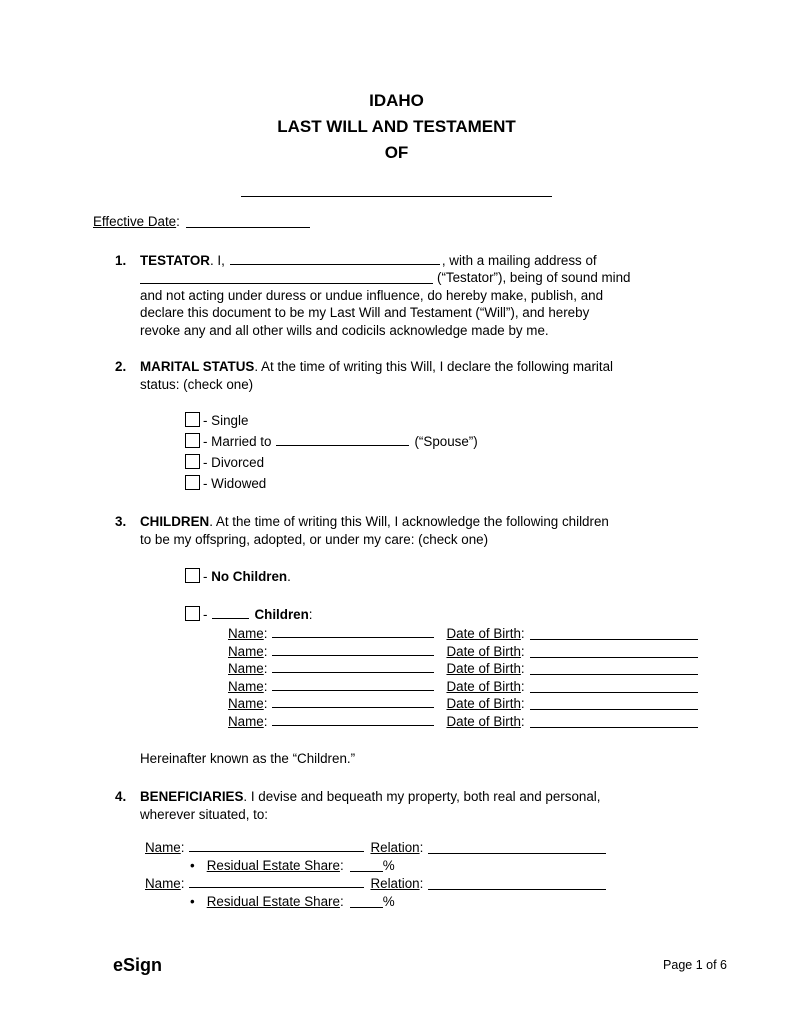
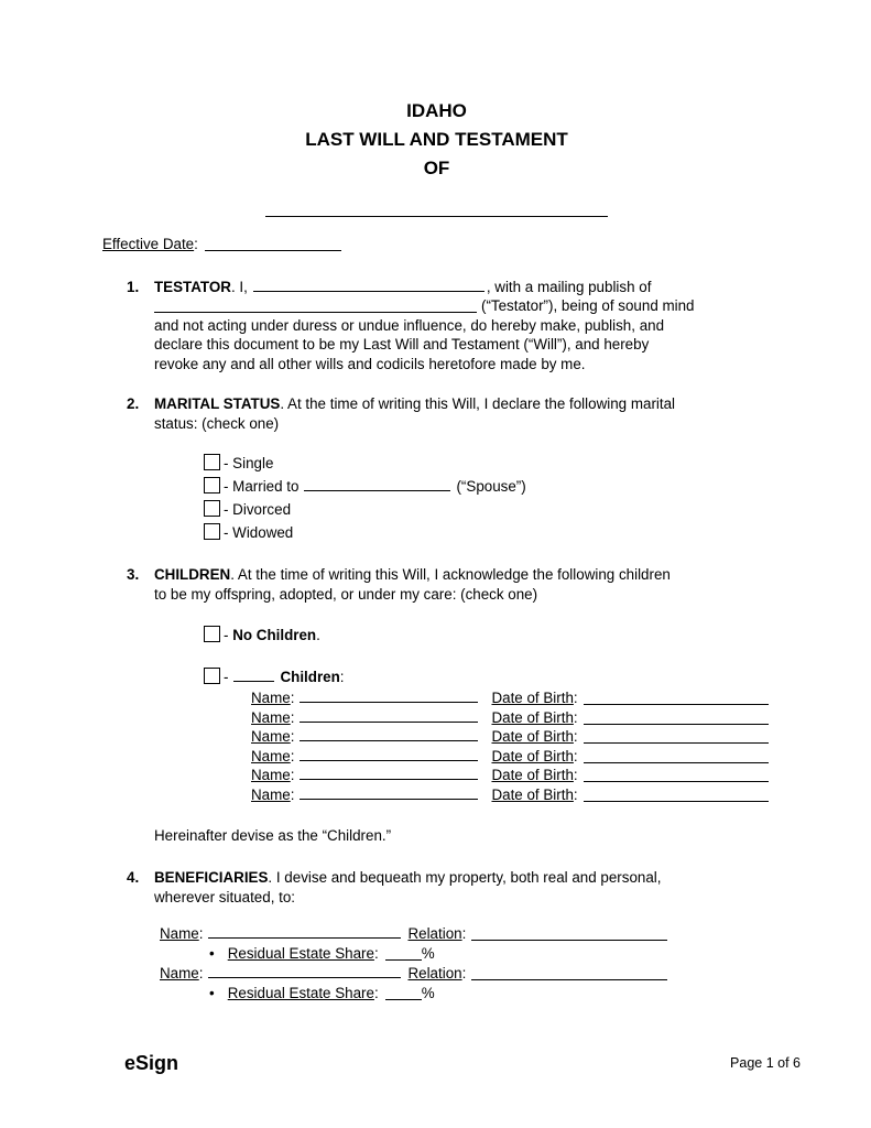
  IDAHO
  LAST WILL AND TESTAMENT
  OF
  Effective Date:
  1.
- TESTATOR. I, , with a mailing address of
+ TESTATOR. I, , with a mailing publish of
  (“Testator”), being of sound mind
  and not acting under duress or undue influence, do hereby make, publish, and
  declare this document to be my Last Will and Testament (“Will”), and hereby
- revoke any and all other wills and codicils acknowledge made by me.
+ revoke any and all other wills and codicils heretofore made by me.
  2.
  MARITAL STATUS. At the time of writing this Will, I declare the following marital
  status: (check one)
  - Single
  - Married to (“Spouse”)
  - Divorced
  - Widowed
  3.
  CHILDREN. At the time of writing this Will, I acknowledge the following children
  to be my offspring, adopted, or under my care: (check one)
  - No Children.
  - Children:
  Name: Date of Birth:
  Name: Date of Birth:
  Name: Date of Birth:
  Name: Date of Birth:
  Name: Date of Birth:
  Name: Date of Birth:
- Hereinafter known as the “Children.”
+ Hereinafter devise as the “Children.”
  4.
  BENEFICIARIES. I devise and bequeath my property, both real and personal,
  wherever situated, to:
  Name: Relation:
  • Residual Estate Share: %
  Name: Relation:
  • Residual Estate Share: %
  eSign
  Page 1 of 6
